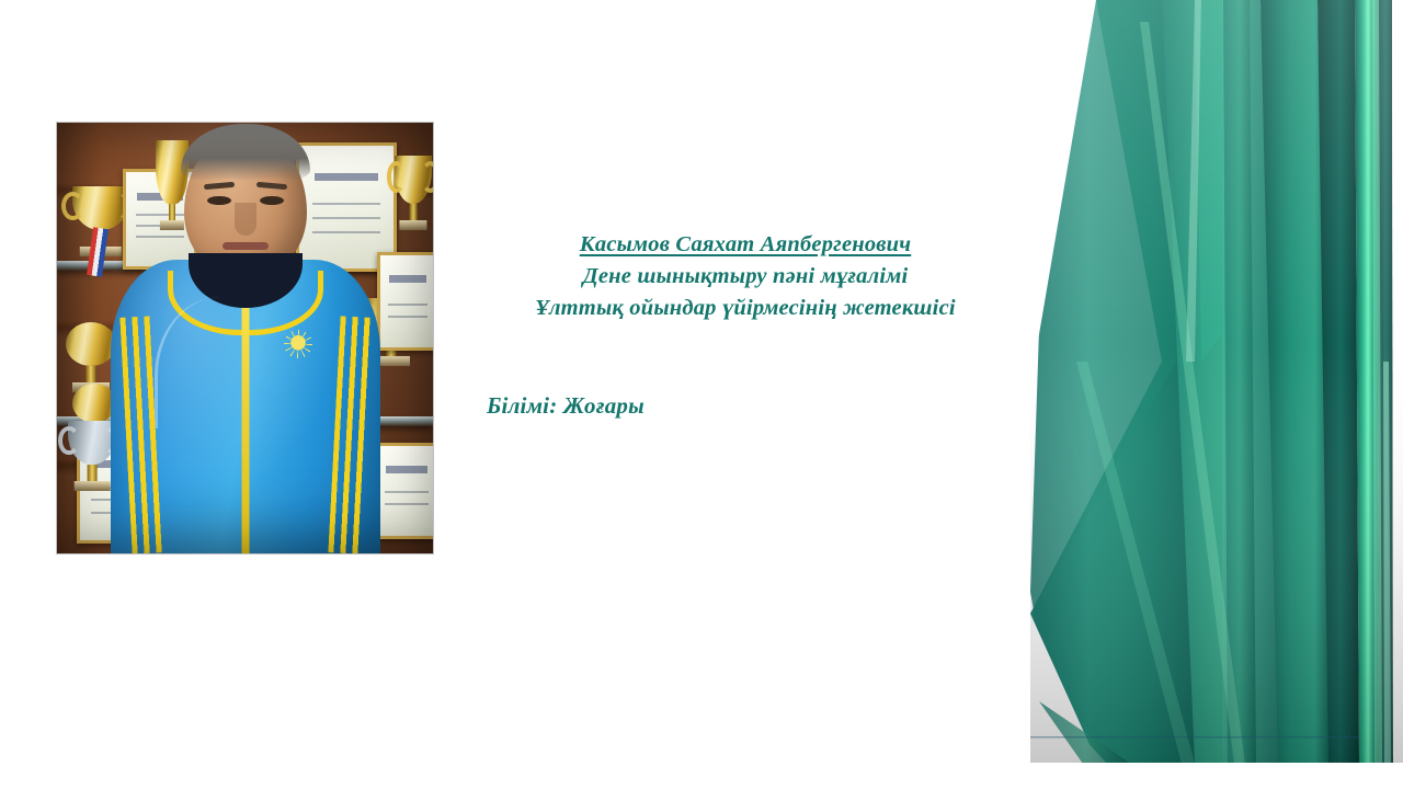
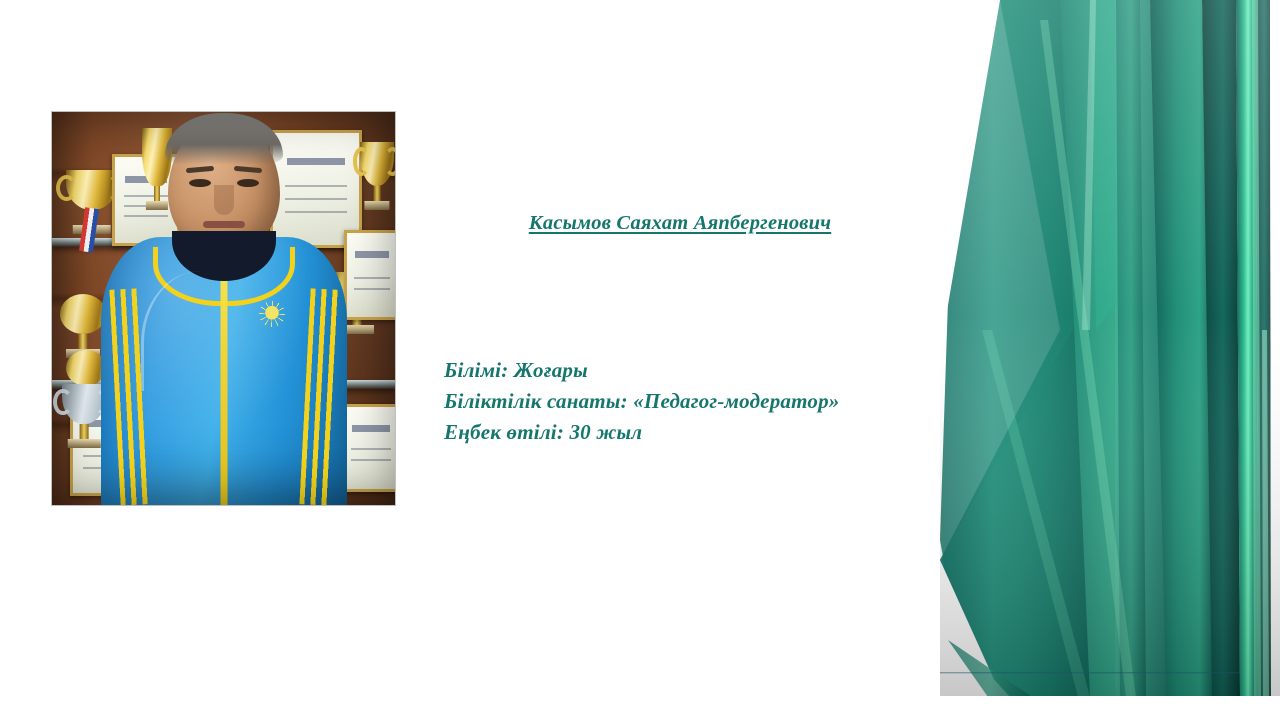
  Касымов Саяхат Аяпбергенович
- Дене шынықтыру пәні мұғалімі
- Ұлттық ойындар үйірмесінің жетекшісі
  Білімі: Жоғары
+ Біліктілік санаты: «Педагог-модератор»
+ Еңбек өтілі: 30 жыл
